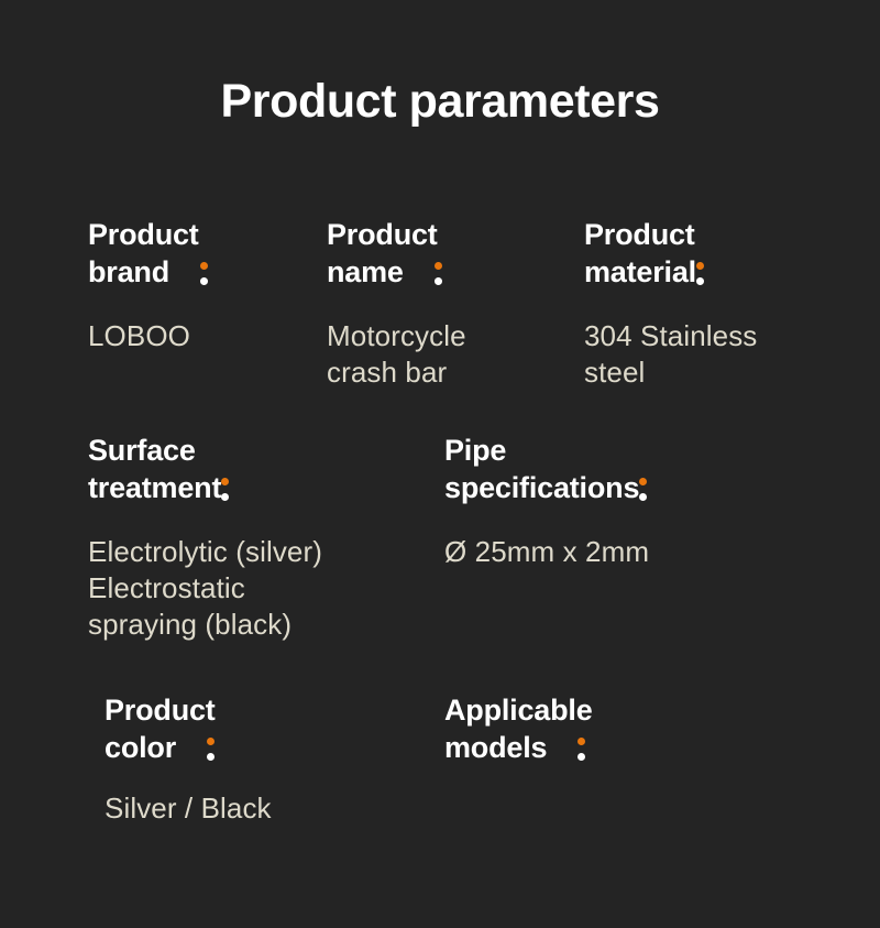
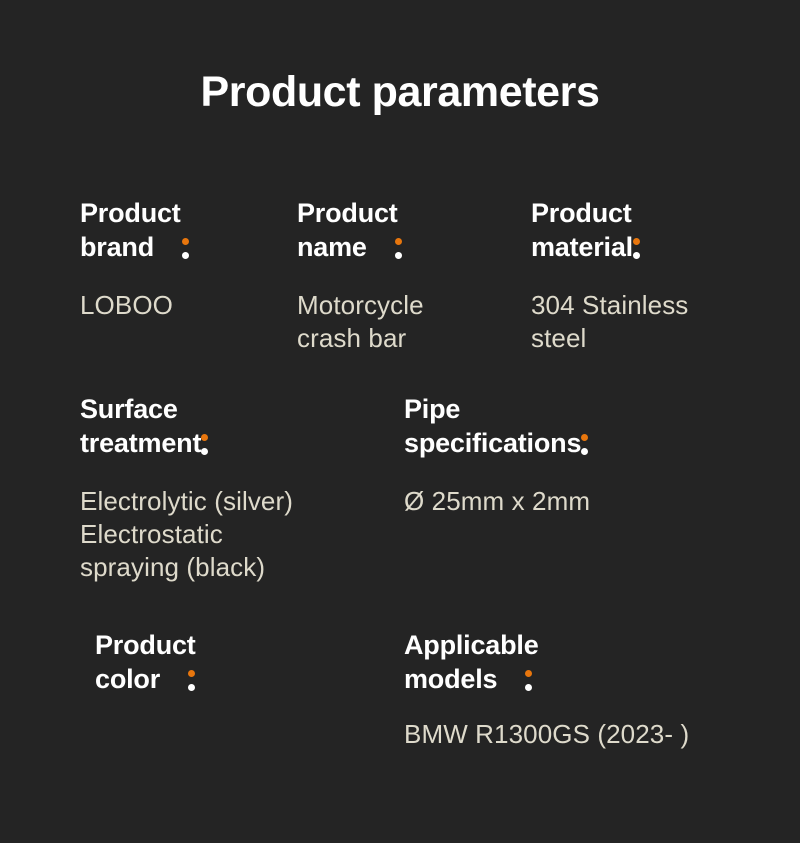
  Product parameters
  Product
  brand
  LOBOO
  Product
  name
  Motorcycle
  crash bar
  Product
  material
  304 Stainless
  steel
  Surface
  treatment
  Electrolytic (silver)
  Electrostatic
  spraying (black)
  Pipe
  specifications
  Ø 25mm x 2mm
  Product
  color
- Silver / Black
  Applicable
  models
+ BMW R1300GS (2023- )
